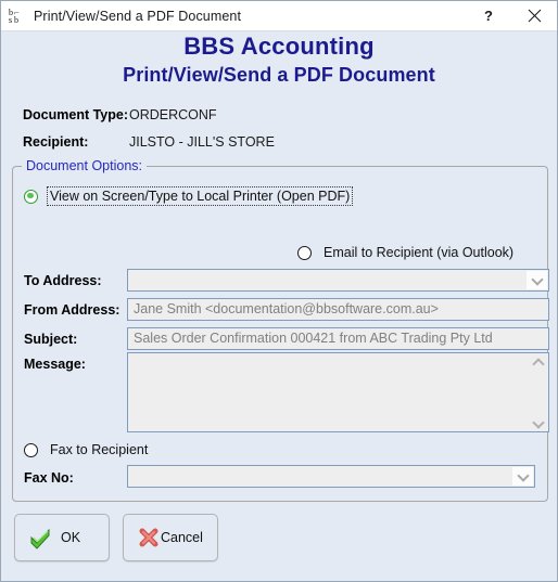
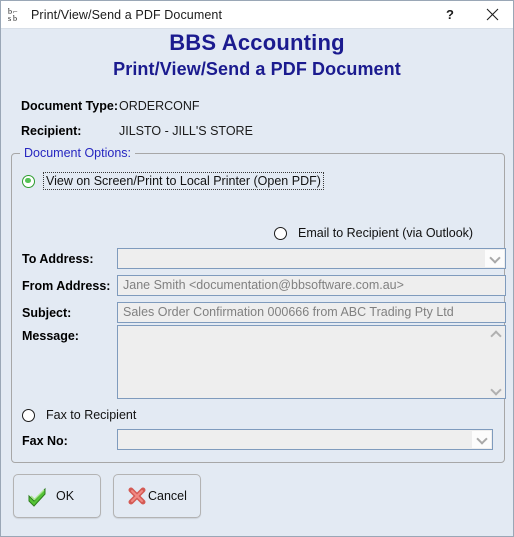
  b
  ⌐
  s
  b
  Print/View/Send a PDF Document
  ?
  BBS Accounting
  Print/View/Send a PDF Document
  Document Type:
  ORDERCONF
  Recipient:
  JILSTO - JILL'S STORE
  Document Options:
- View on Screen/Type to Local Printer (Open PDF)
+ View on Screen/Print to Local Printer (Open PDF)
  Email to Recipient (via Outlook)
  To Address:
  From Address:
  Jane Smith <documentation@bbsoftware.com.au>
  Subject:
- Sales Order Confirmation 000421 from ABC Trading Pty Ltd
+ Sales Order Confirmation 000666 from ABC Trading Pty Ltd
  Message:
  Fax to Recipient
  Fax No:
  OK
  Cancel
